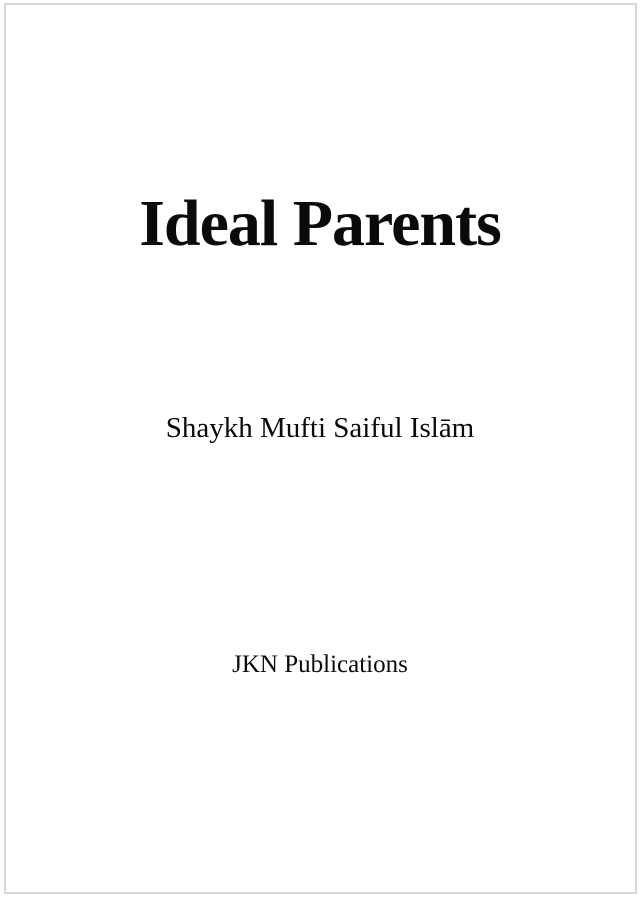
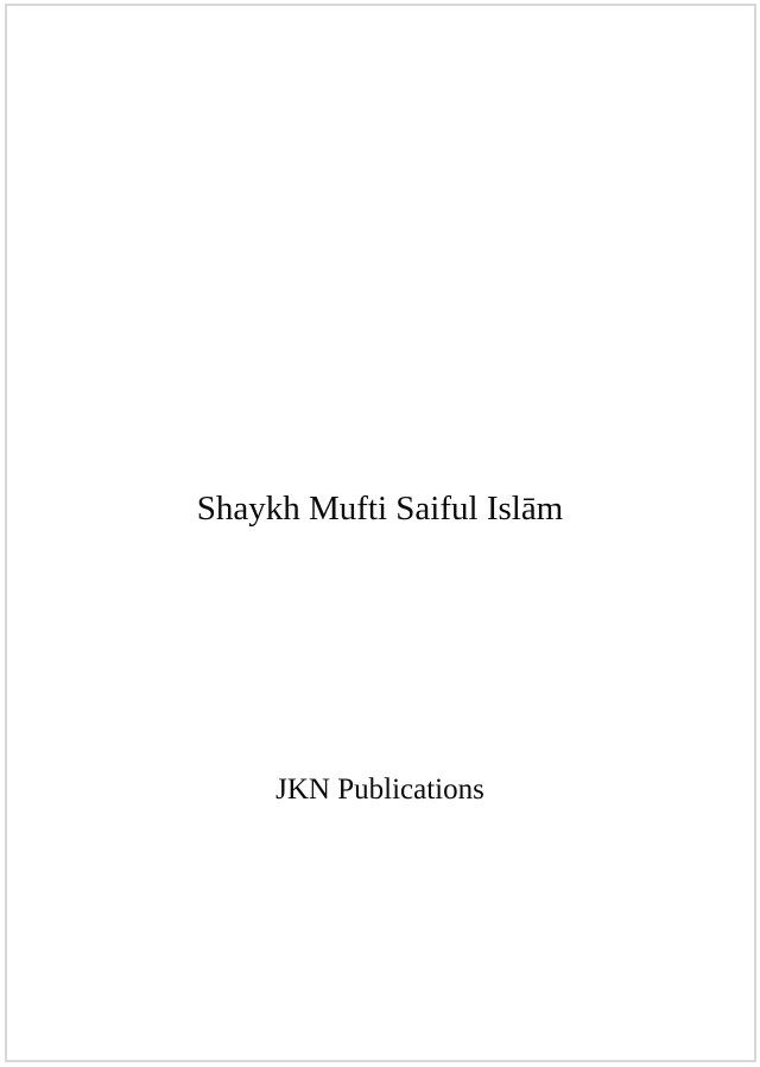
- Ideal Parents
  Shaykh Mufti Saiful Islām
  JKN Publications
